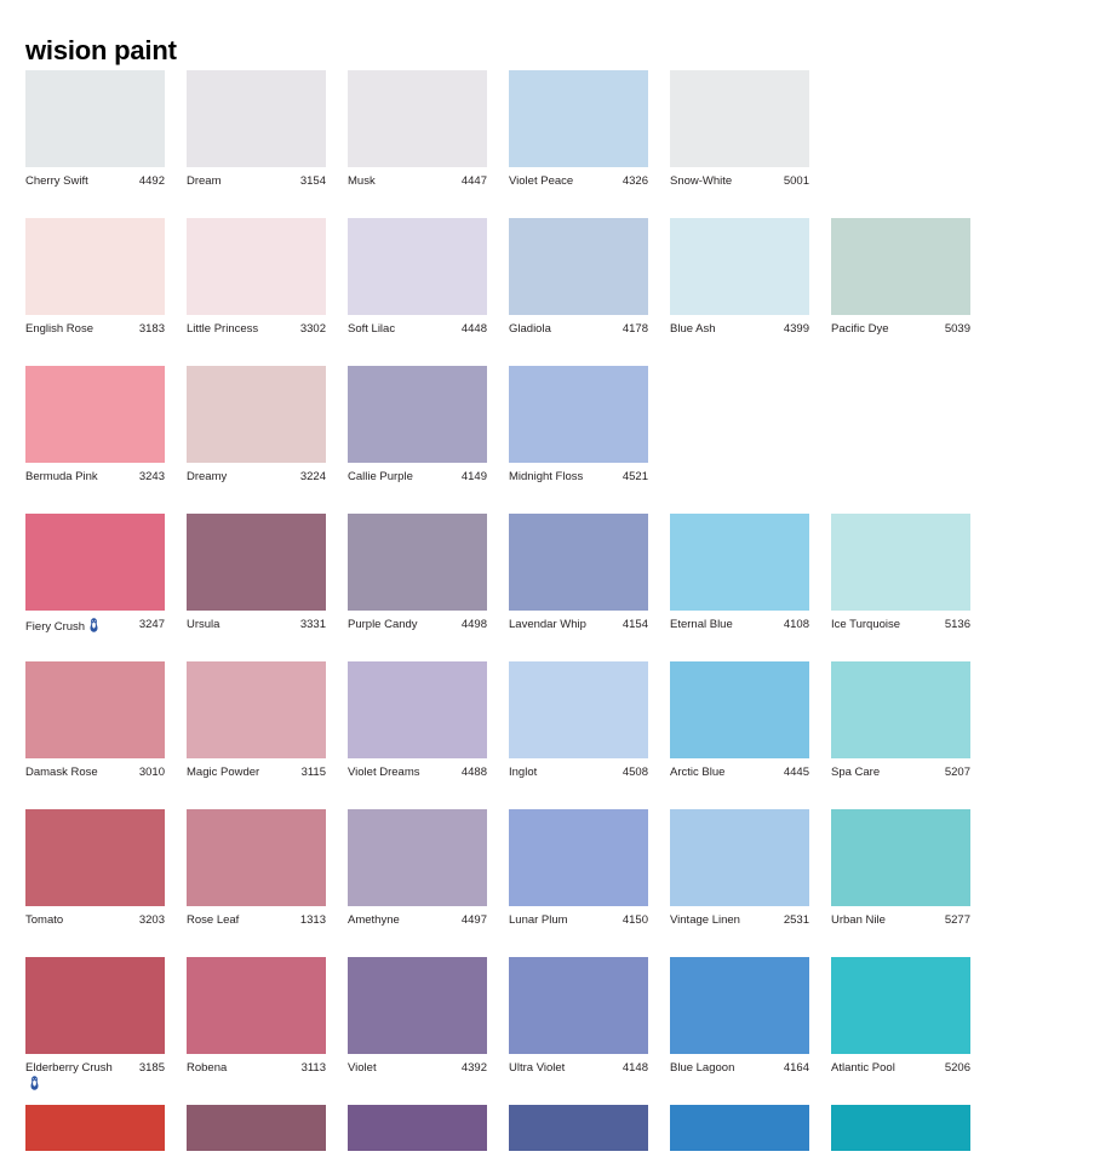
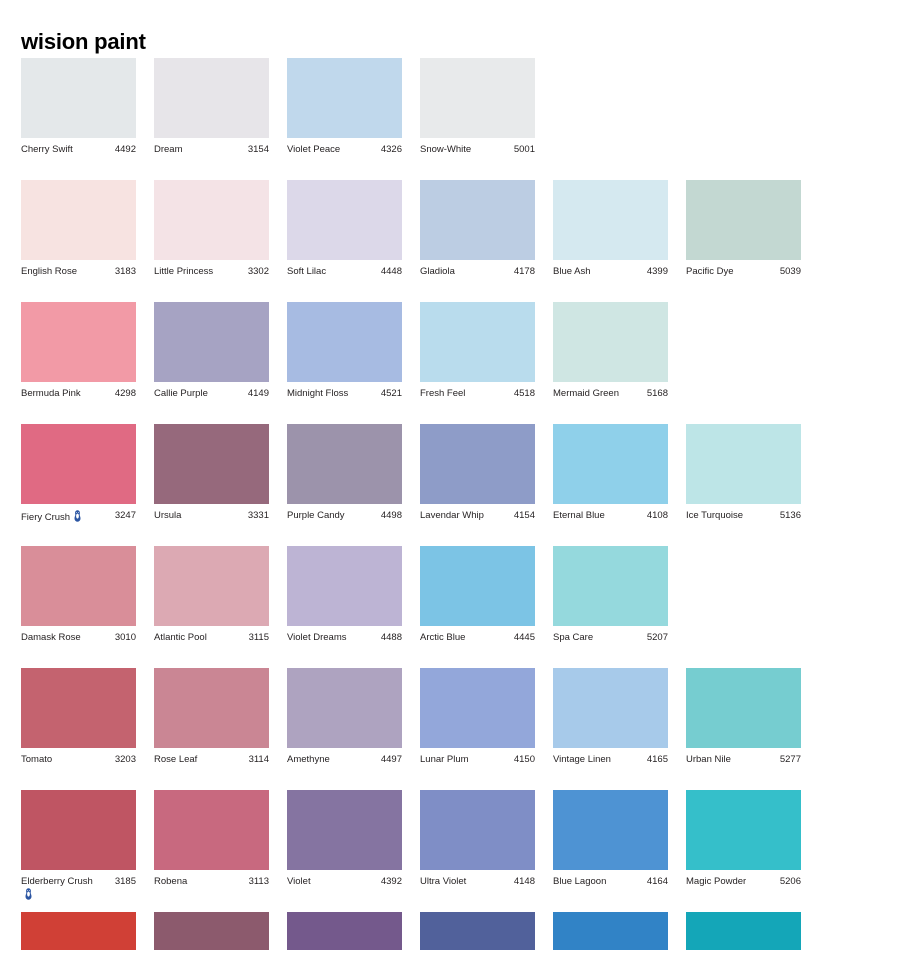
  wision paint
  Cherry Swift
  4492
  Dream
  3154
- Musk
- 4447
  Violet Peace
  4326
  Snow-White
  5001
  English Rose
  3183
  Little Princess
  3302
  Soft Lilac
  4448
  Gladiola
  4178
  Blue Ash
  4399
  Pacific Dye
  5039
  Bermuda Pink
- 3243
+ 4298
- Dreamy
- 3224
  Callie Purple
  4149
  Midnight Floss
  4521
+ Fresh Feel
+ 4518
+ Mermaid Green
+ 5168
  Fiery Crush
  3247
  Ursula
  3331
  Purple Candy
  4498
  Lavendar Whip
  4154
  Eternal Blue
  4108
  Ice Turquoise
  5136
  Damask Rose
  3010
- Magic Powder
+ Atlantic Pool
  3115
  Violet Dreams
  4488
- Inglot
- 4508
  Arctic Blue
  4445
  Spa Care
  5207
  Tomato
  3203
  Rose Leaf
- 1313
+ 3114
  Amethyne
  4497
  Lunar Plum
  4150
  Vintage Linen
- 2531
+ 4165
  Urban Nile
  5277
  Elderberry Crush
  3185
  Robena
  3113
  Violet
  4392
  Ultra Violet
  4148
  Blue Lagoon
  4164
- Atlantic Pool
+ Magic Powder
  5206
